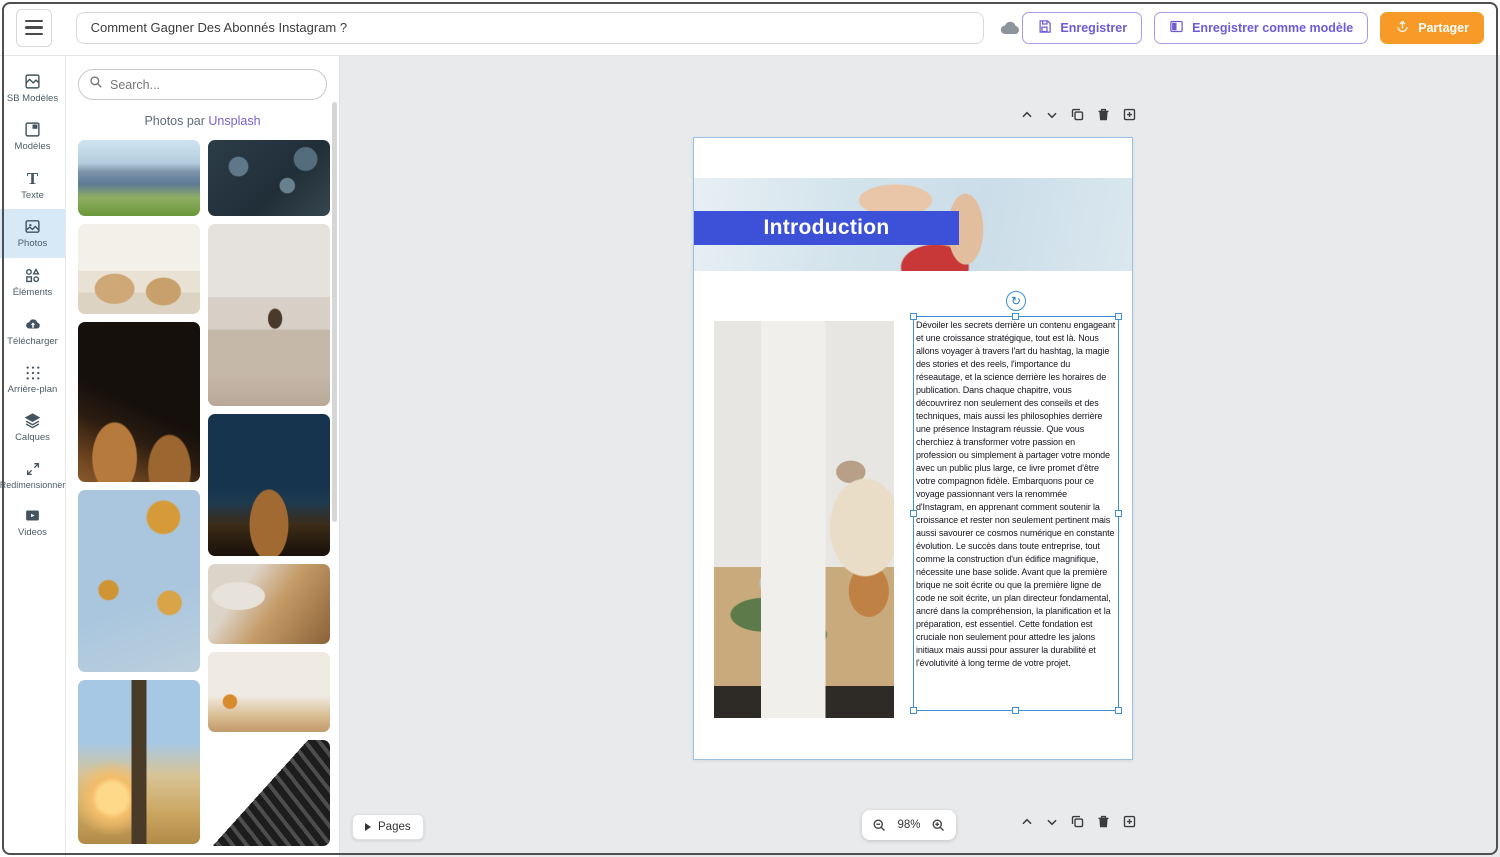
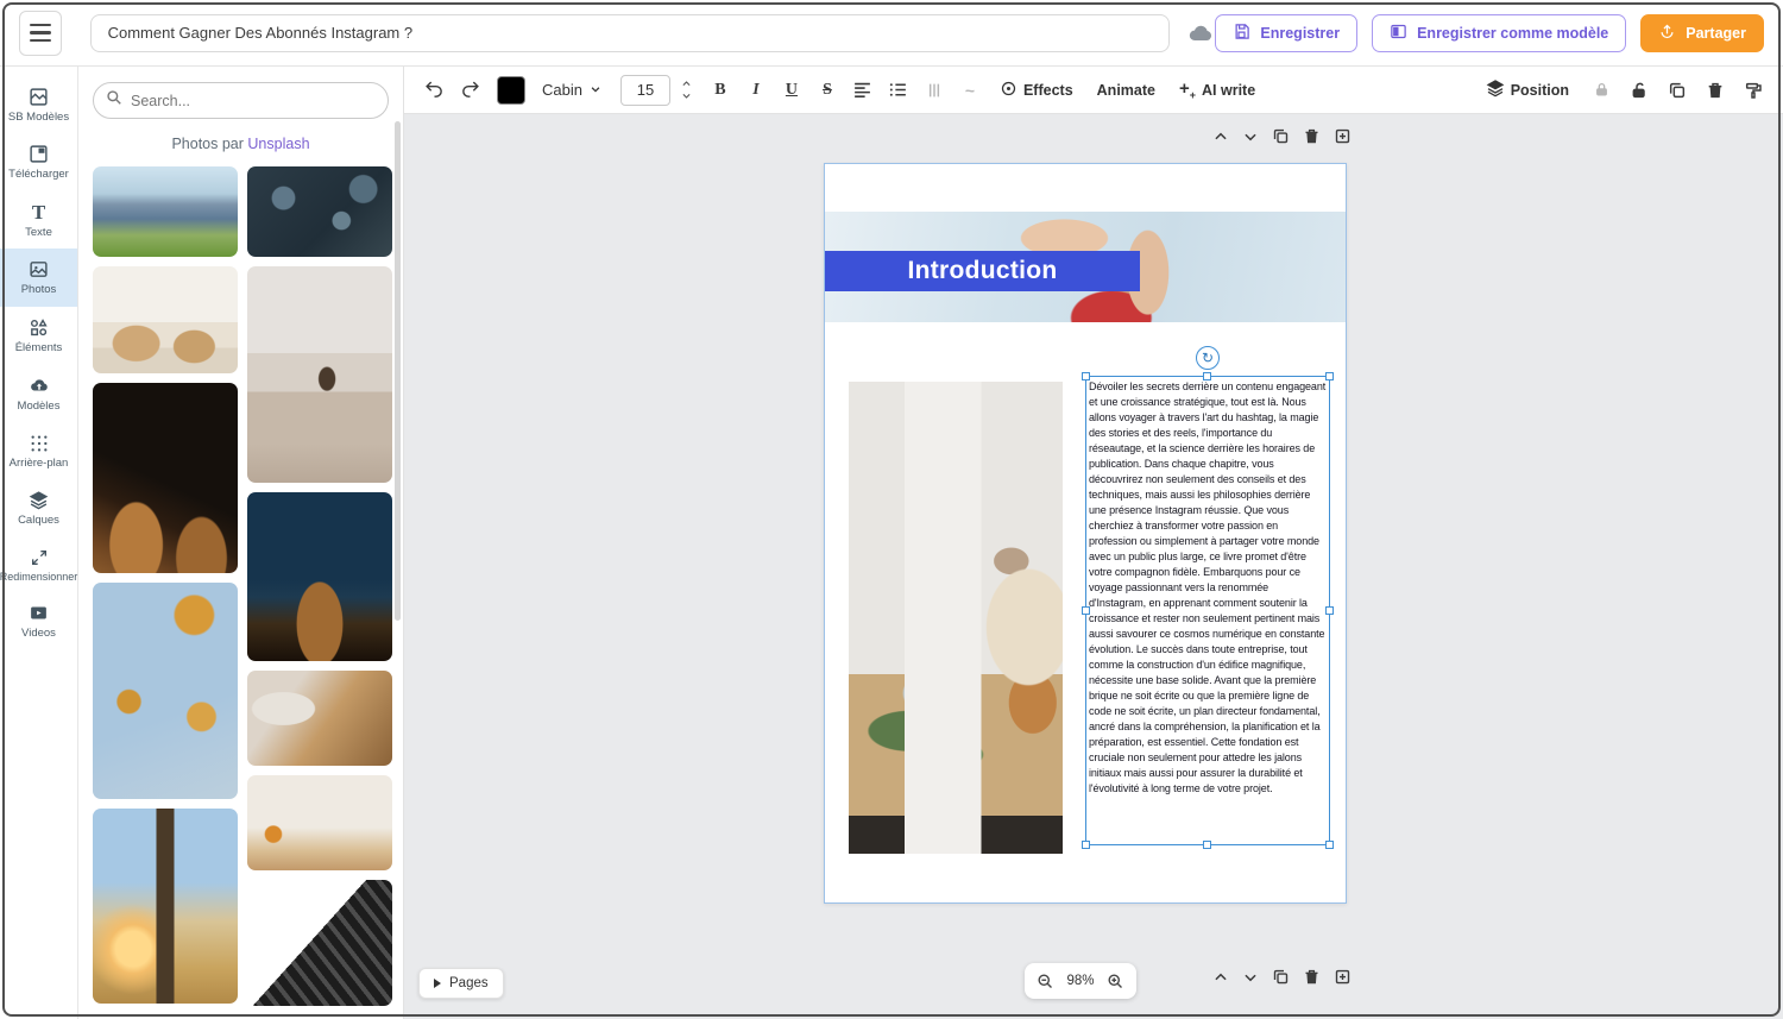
  Comment Gagner Des Abonnés Instagram ?
  Enregistrer
  Enregistrer comme modèle
  Partager
  SB Modèles
- Modèles
+ Télécharger
  T
  Texte
  Photos
  Éléments
- Télécharger
+ Modèles
  Arrière-plan
  Calques
  Redimensionner
  Videos
  Search...
  Photos par Unsplash
+ Cabin
+ 15
+ B
+ I
+ U
+ S
+ ~
+ Effects
+ Animate
+ ++
+ AI write
+ Position
  Introduction
  Dévoiler les secrets derrière un contenu engageant et une croissance stratégique, tout est là. Nous allons voyager à travers l'art du hashtag, la magie des stories et des reels, l'importance du réseautage, et la science derrière les horaires de publication. Dans chaque chapitre, vous découvrirez non seulement des conseils et des techniques, mais aussi les philosophies derrière une présence Instagram réussie. Que vous cherchiez à transformer votre passion en profession ou simplement à partager votre monde avec un public plus large, ce livre promet d'être votre compagnon fidèle. Embarquons pour ce voyage passionnant vers la renommée d'Instagram, en apprenant comment soutenir la croissance et rester non seulement pertinent mais aussi savourer ce cosmos numérique en constante évolution. Le succès dans toute entreprise, tout comme la construction d'un édifice magnifique, nécessite une base solide. Avant que la première brique ne soit écrite ou que la première ligne de code ne soit écrite, un plan directeur fondamental, ancré dans la compréhension, la planification et la préparation, est essentiel. Cette fondation est cruciale non seulement pour attedre les jalons initiaux mais aussi pour assurer la durabilité et l'évolutivité à long terme de votre projet.
  ↻
  98%
  Pages
